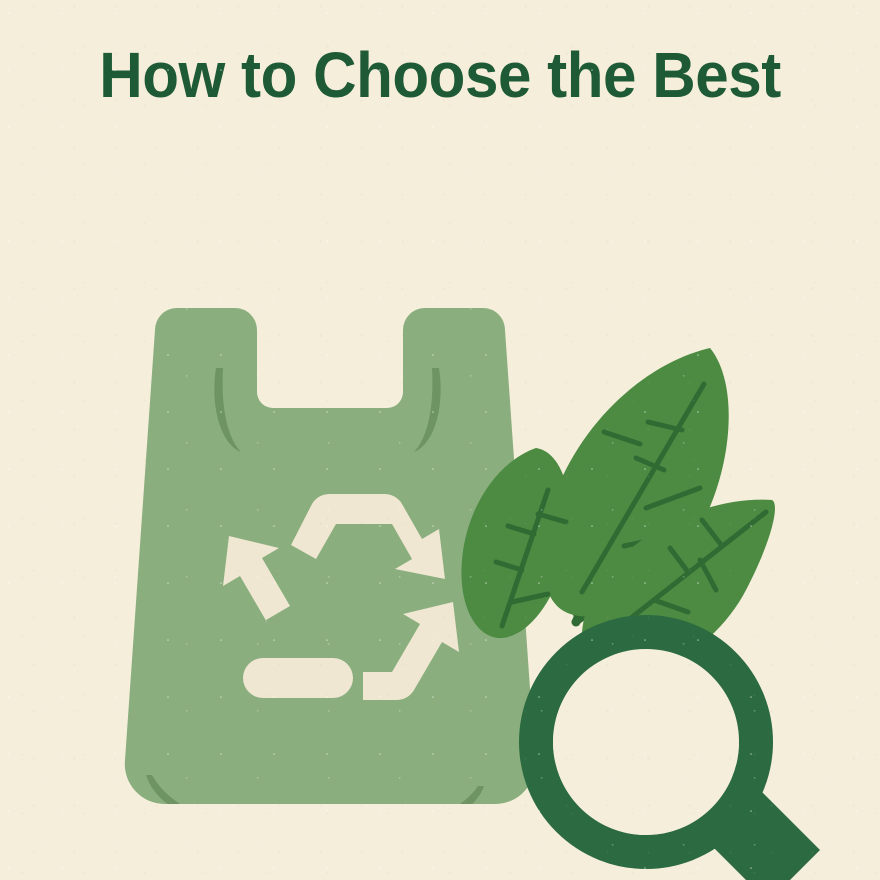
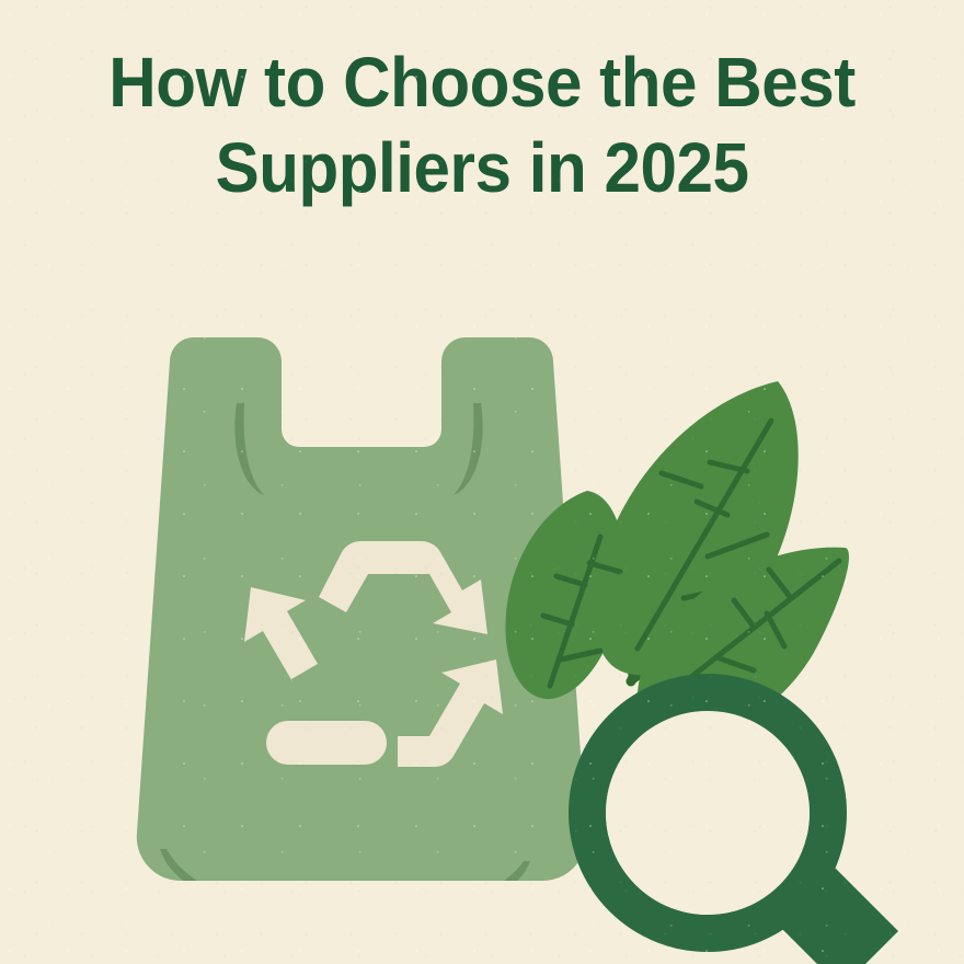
  How to Choose the Best
+ Suppliers in 2025
